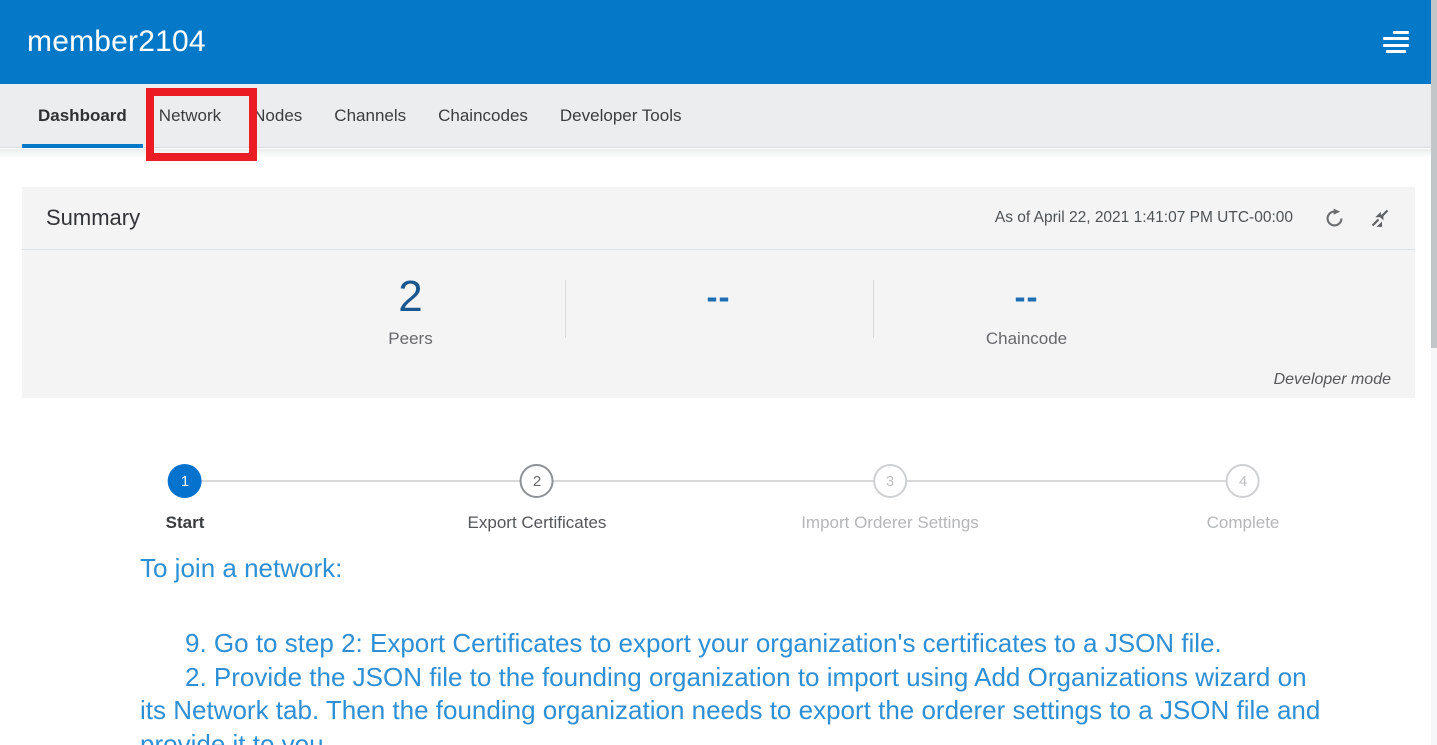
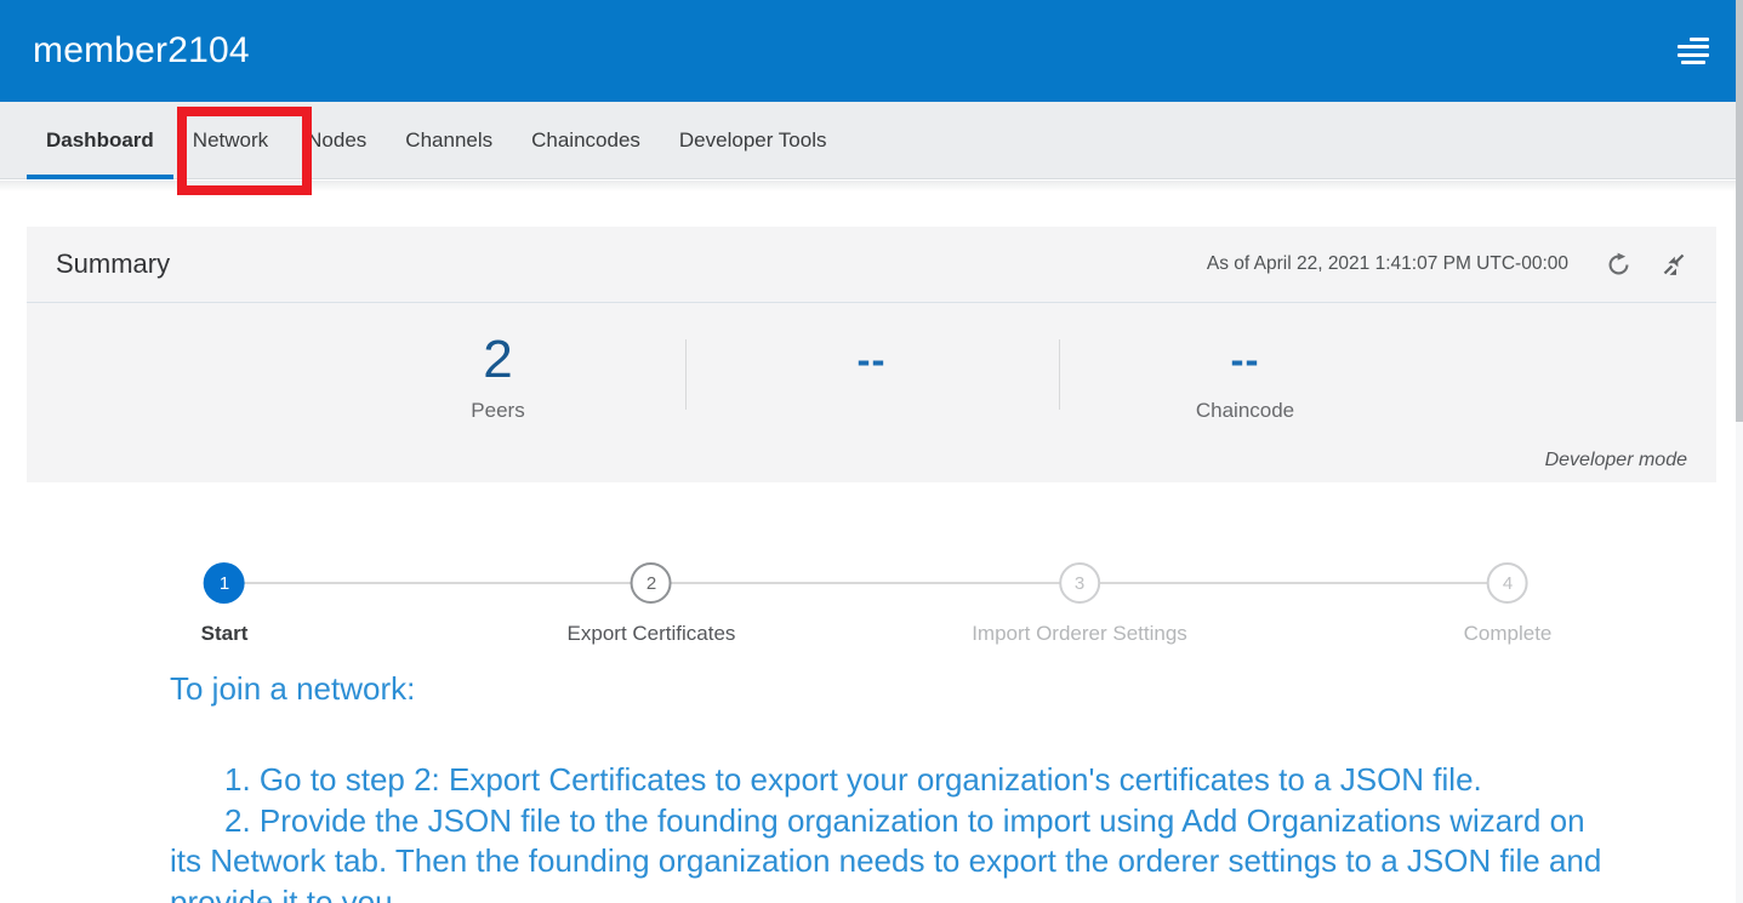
  member2104
  Dashboard
  Network
  Nodes
  Channels
  Chaincodes
  Developer Tools
  Summary
  As of April 22, 2021 1:41:07 PM UTC-00:00
  2
  Peers
  --
  --
  Chaincode
  Developer mode
  1
  Start
  2
  Export Certificates
  3
  Import Orderer Settings
  4
  Complete
  To join a network:
- 9. Go to step 2: Export Certificates to export your organization's certificates to a JSON file.
+ 1. Go to step 2: Export Certificates to export your organization's certificates to a JSON file.
  2. Provide the JSON file to the founding organization to import using Add Organizations wizard on
  its Network tab. Then the founding organization needs to export the orderer settings to a JSON file and
  provide it to you.
